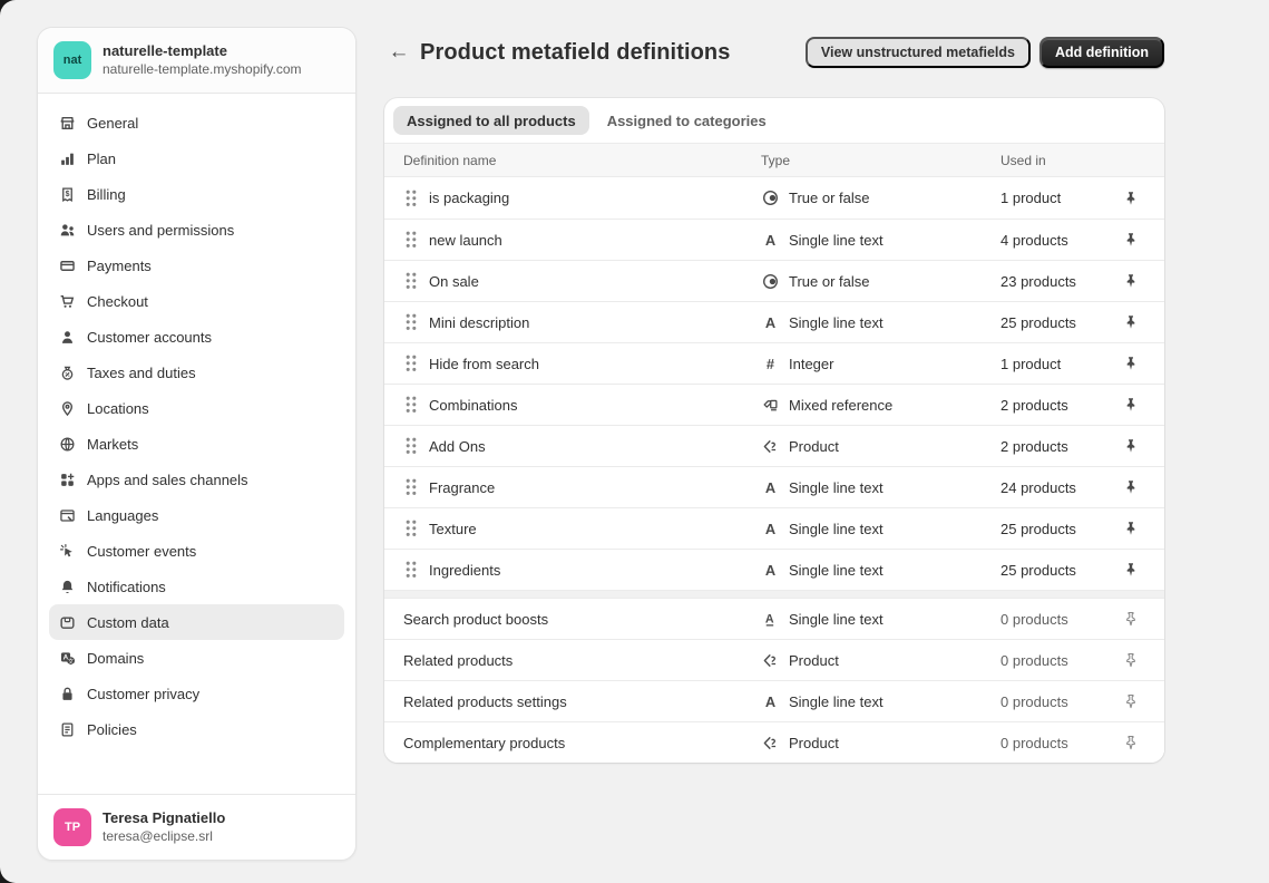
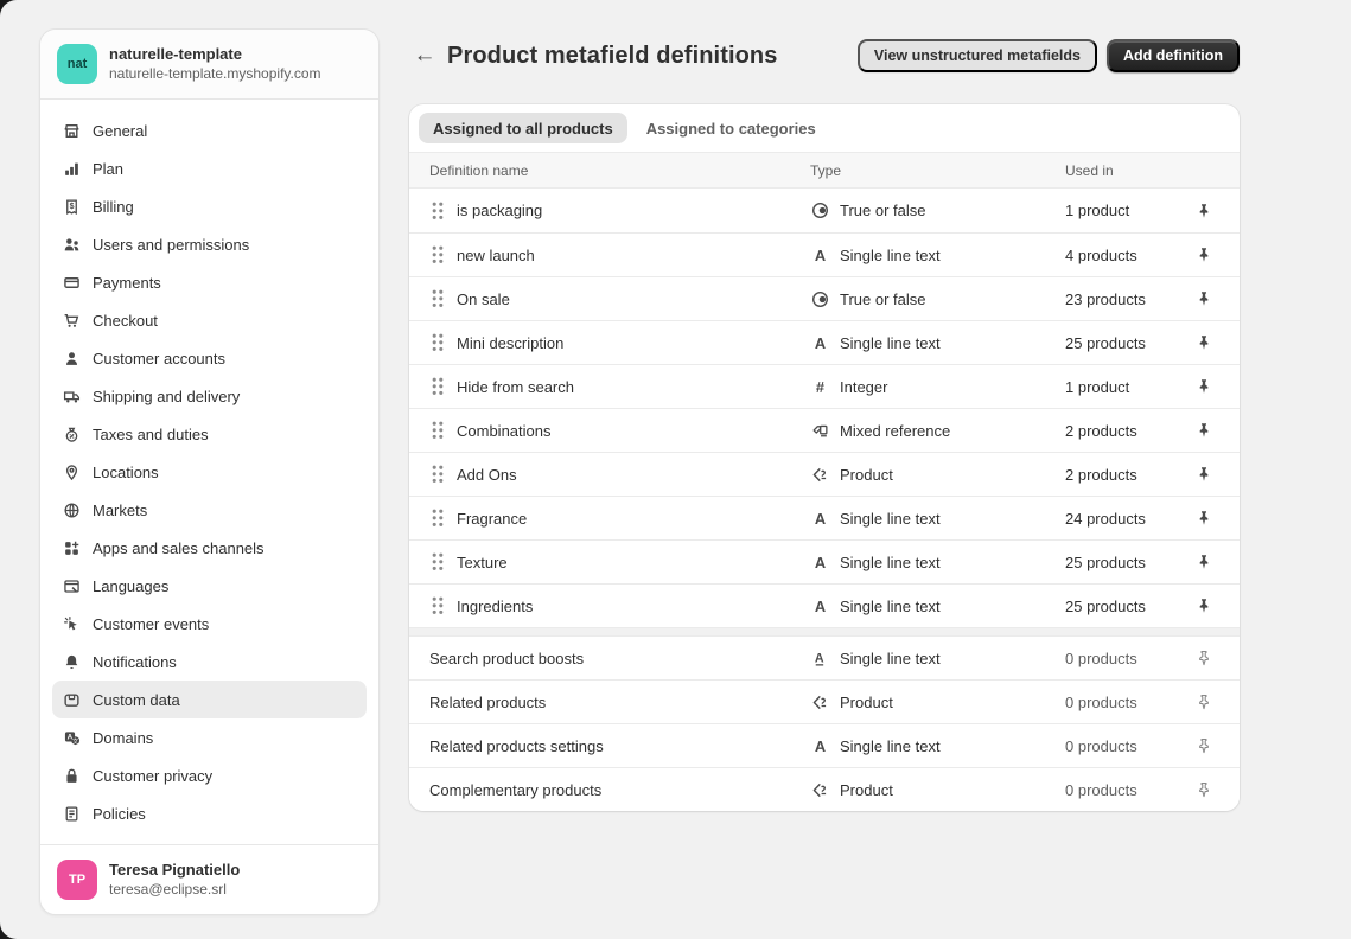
  nat
  naturelle-template
  naturelle-template.myshopify.com
  General
  Plan
  Billing
  Users and permissions
  Payments
  Checkout
  Customer accounts
+ Shipping and delivery
  Taxes and duties
  Locations
  Markets
  Apps and sales channels
  Languages
  Customer events
  Notifications
  Custom data
  Domains
  Customer privacy
  Policies
  TP
  Teresa Pignatiello
  teresa@eclipse.srl
  ←
  Product metafield definitions
  View unstructured metafields
  Add definition
  Assigned to all products
  Assigned to categories
  Definition name
  Type
  Used in
  is packaging
  True or false
  1 product
  new launch
  A
  Single line text
  4 products
  On sale
  True or false
  23 products
  Mini description
  A
  Single line text
  25 products
  Hide from search
  #
  Integer
  1 product
  Combinations
  Mixed reference
  2 products
  Add Ons
  Product
  2 products
  Fragrance
  A
  Single line text
  24 products
  Texture
  A
  Single line text
  25 products
  Ingredients
  A
  Single line text
  25 products
  Search product boosts
  A
  Single line text
  0 products
  Related products
  Product
  0 products
  Related products settings
  A
  Single line text
  0 products
  Complementary products
  Product
  0 products
